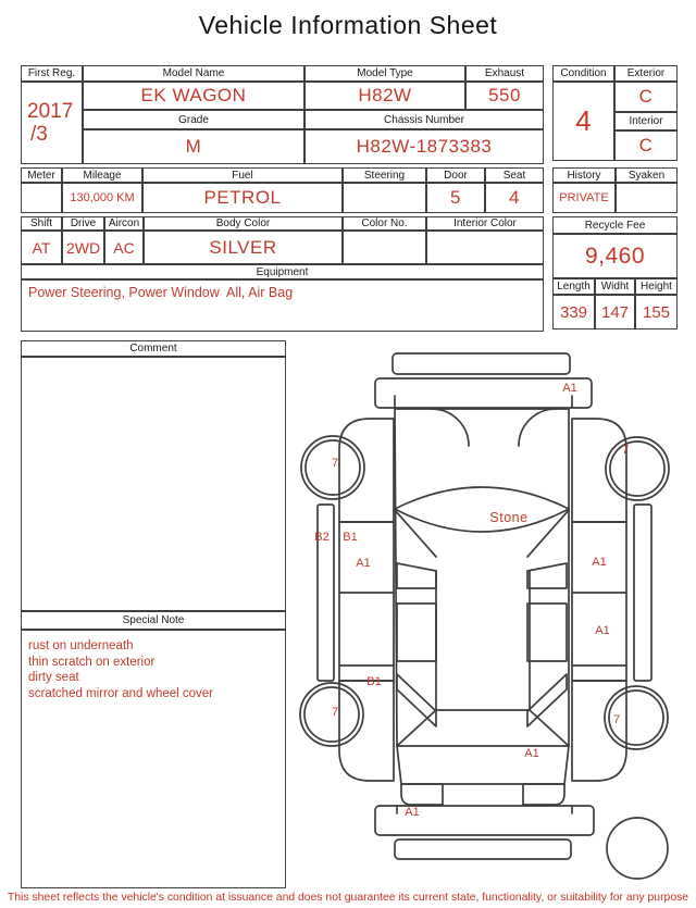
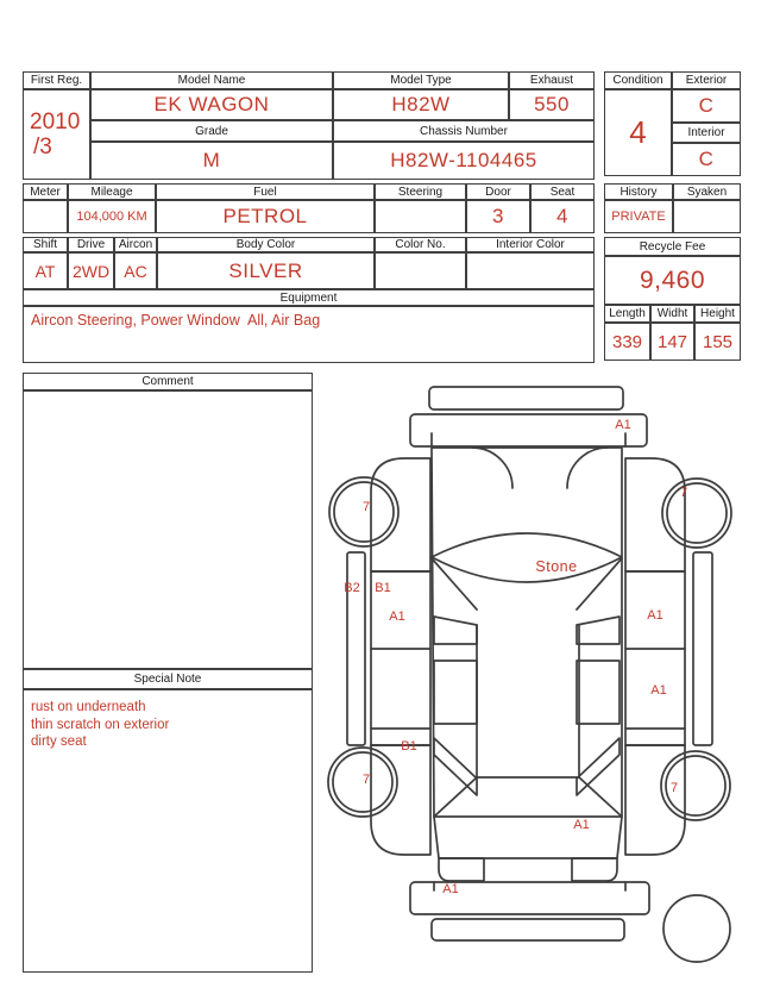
- Vehicle Information Sheet
  First Reg.
  Model Name
  Model Type
  Exhaust
- 2017
+ 2010
  /3
  EK WAGON
  H82W
  550
  Grade
  Chassis Number
  M
- H82W-1873383
+ H82W-1104465
  Condition
  Exterior
  4
  C
  Interior
  C
  Meter
  Mileage
  Fuel
  Steering
  Door
  Seat
- 130,000 KM
+ 104,000 KM
  PETROL
- 5
+ 3
  4
  History
  Syaken
  PRIVATE
  Shift
  Drive
  Aircon
  Body Color
  Color No.
  Interior Color
  AT
  2WD
  AC
  SILVER
  Equipment
- Power Steering, Power Window All, Air Bag
+ Aircon Steering, Power Window All, Air Bag
  Recycle Fee
  9,460
  Length
  Widht
  Height
  339
  147
  155
  Comment
  Special Note
  rust on underneath
  thin scratch on exterior
  dirty seat
- scratched mirror and wheel cover
  A1
  7
  7
  Stone
  B2
  B1
  A1
  A1
  A1
  B1
  7
  7
  A1
  A1
- This sheet reflects the vehicle's condition at issuance and does not guarantee its current state, functionality, or suitability for any purpose
